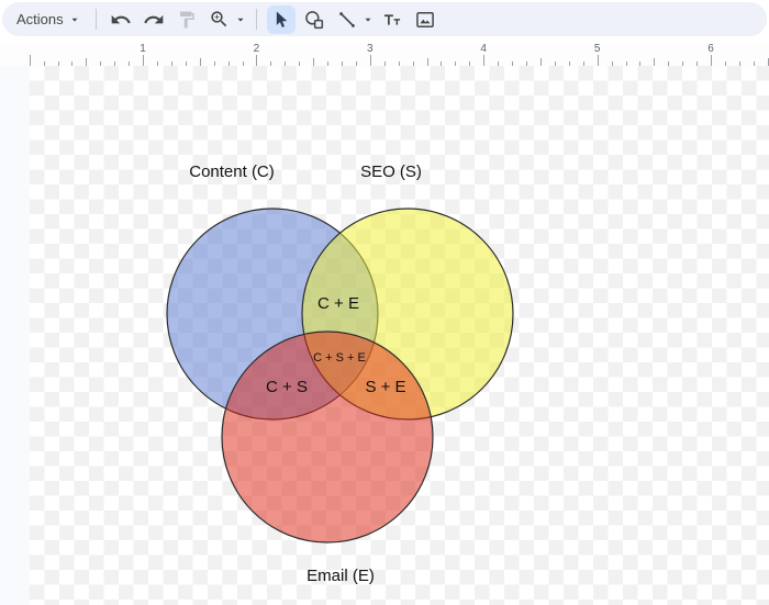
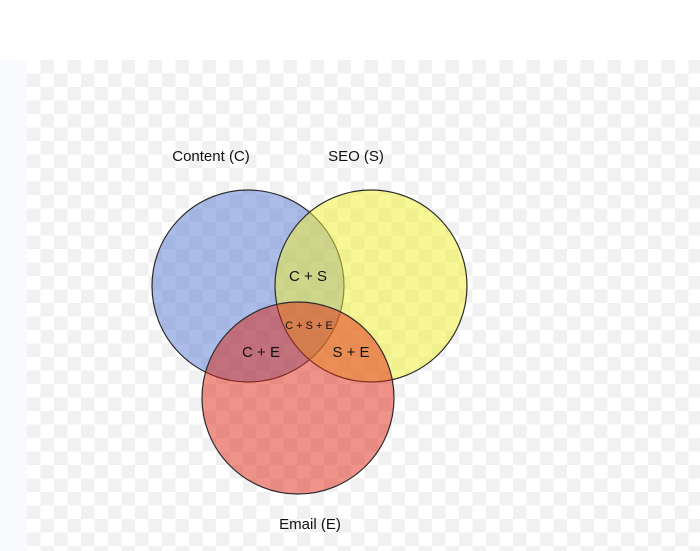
- Actions
- 1
- 2
- 3
- 4
- 5
- 6
  Content (C)
  SEO (S)
  Email (E)
- C + E
+ C + S
  C + S + E
- C + S
+ C + E
  S + E
